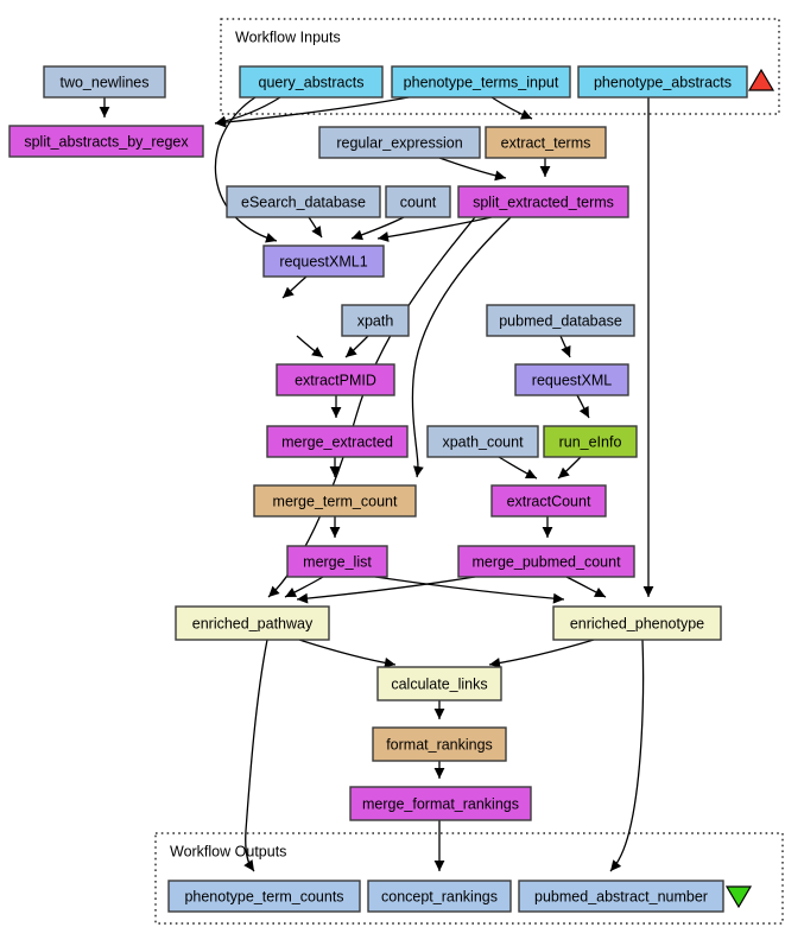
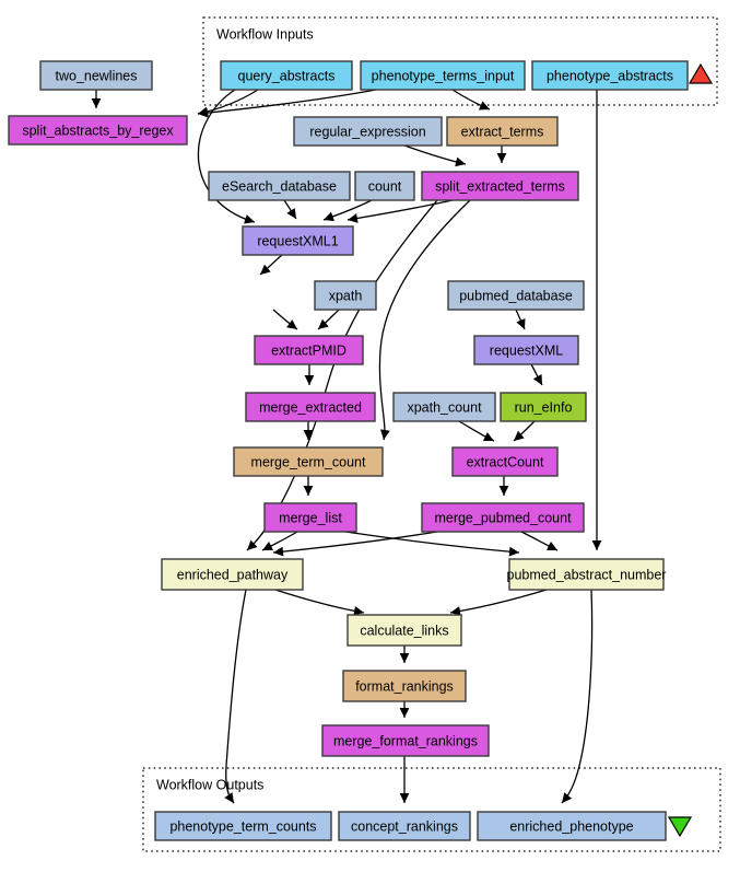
  Workflow Inputs
  Workflow Outputs
  two_newlines
  query_abstracts
  phenotype_terms_input
  phenotype_abstracts
  split_abstracts_by_regex
  regular_expression
  extract_terms
  eSearch_database
  count
  split_extracted_terms
  requestXML1
  xpath
  pubmed_database
  extractPMID
  requestXML
  merge_extracted
  xpath_count
  run_eInfo
  merge_term_count
  extractCount
  merge_list
  merge_pubmed_count
  enriched_pathway
- enriched_phenotype
+ pubmed_abstract_number
  calculate_links
  format_rankings
  merge_format_rankings
  phenotype_term_counts
  concept_rankings
- pubmed_abstract_number
+ enriched_phenotype
